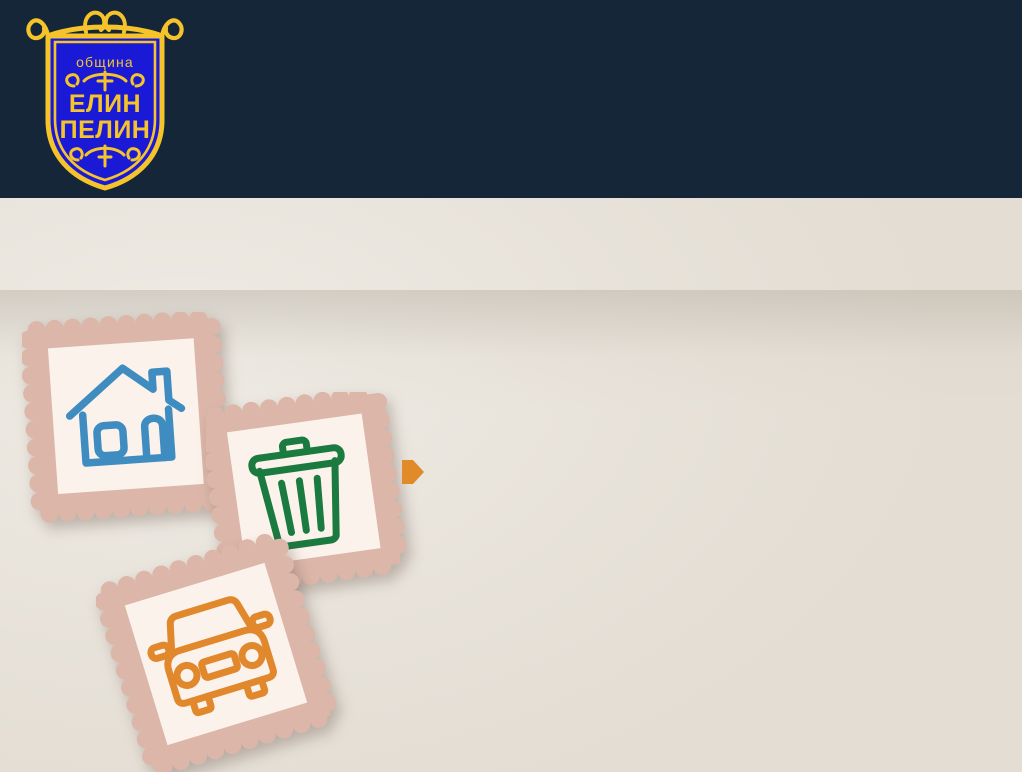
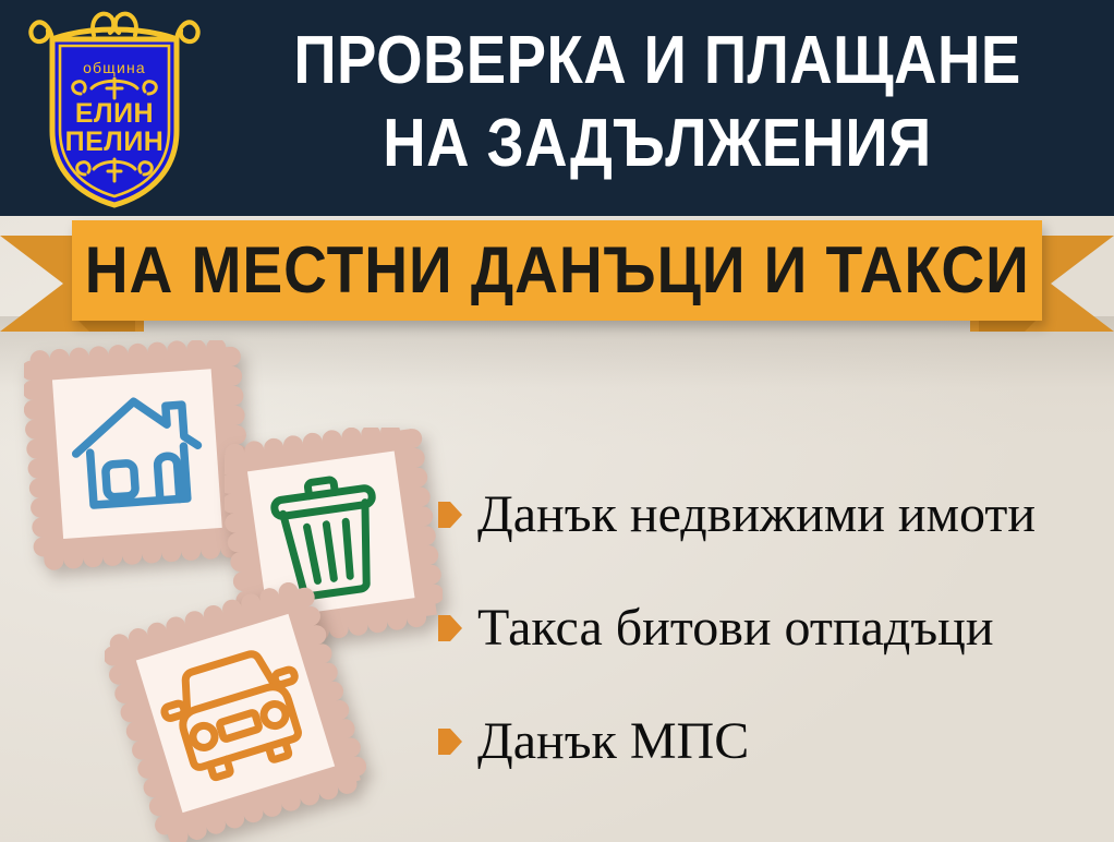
  община
  ЕЛИН
  ПЕЛИН
+ ПРОВЕРКА И ПЛАЩАНЕ
+ НА ЗАДЪЛЖЕНИЯ
+ НА МЕСТНИ ДАНЪЦИ И ТАКСИ
+ Данък недвижими имоти
+ Такса битови отпадъци
+ Данък МПС
